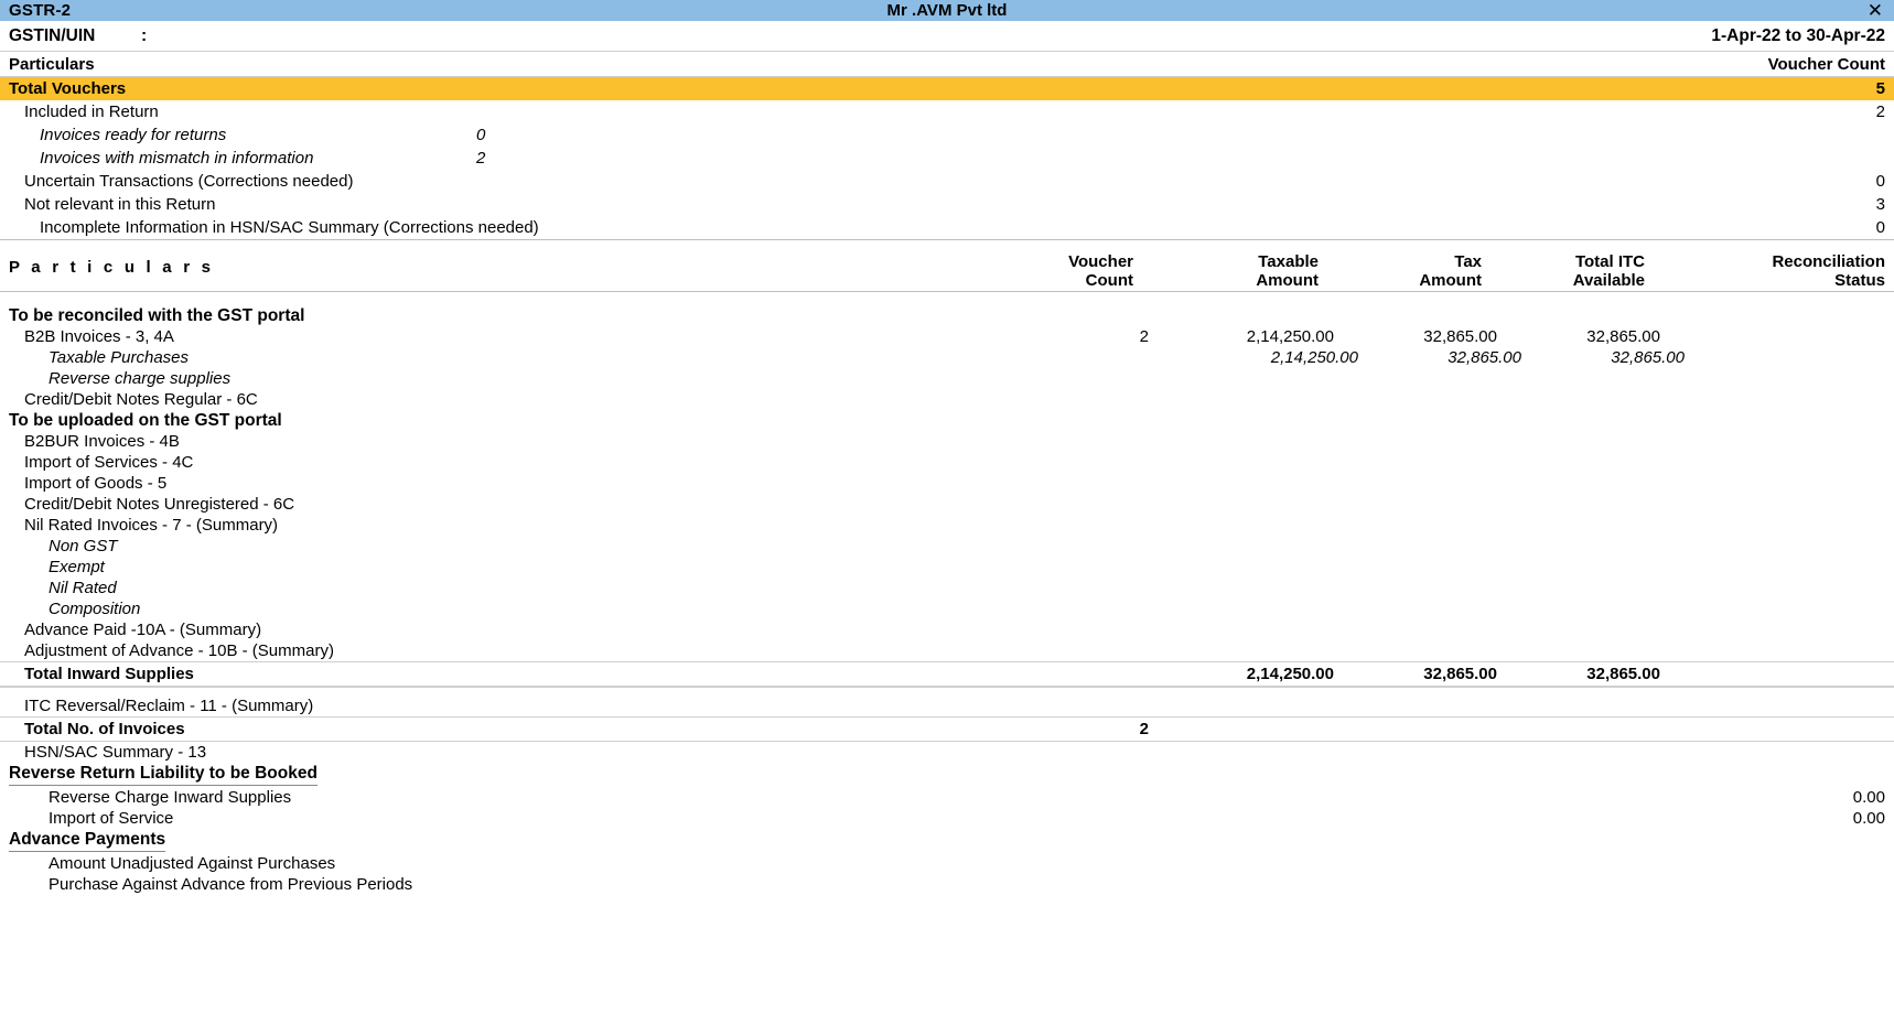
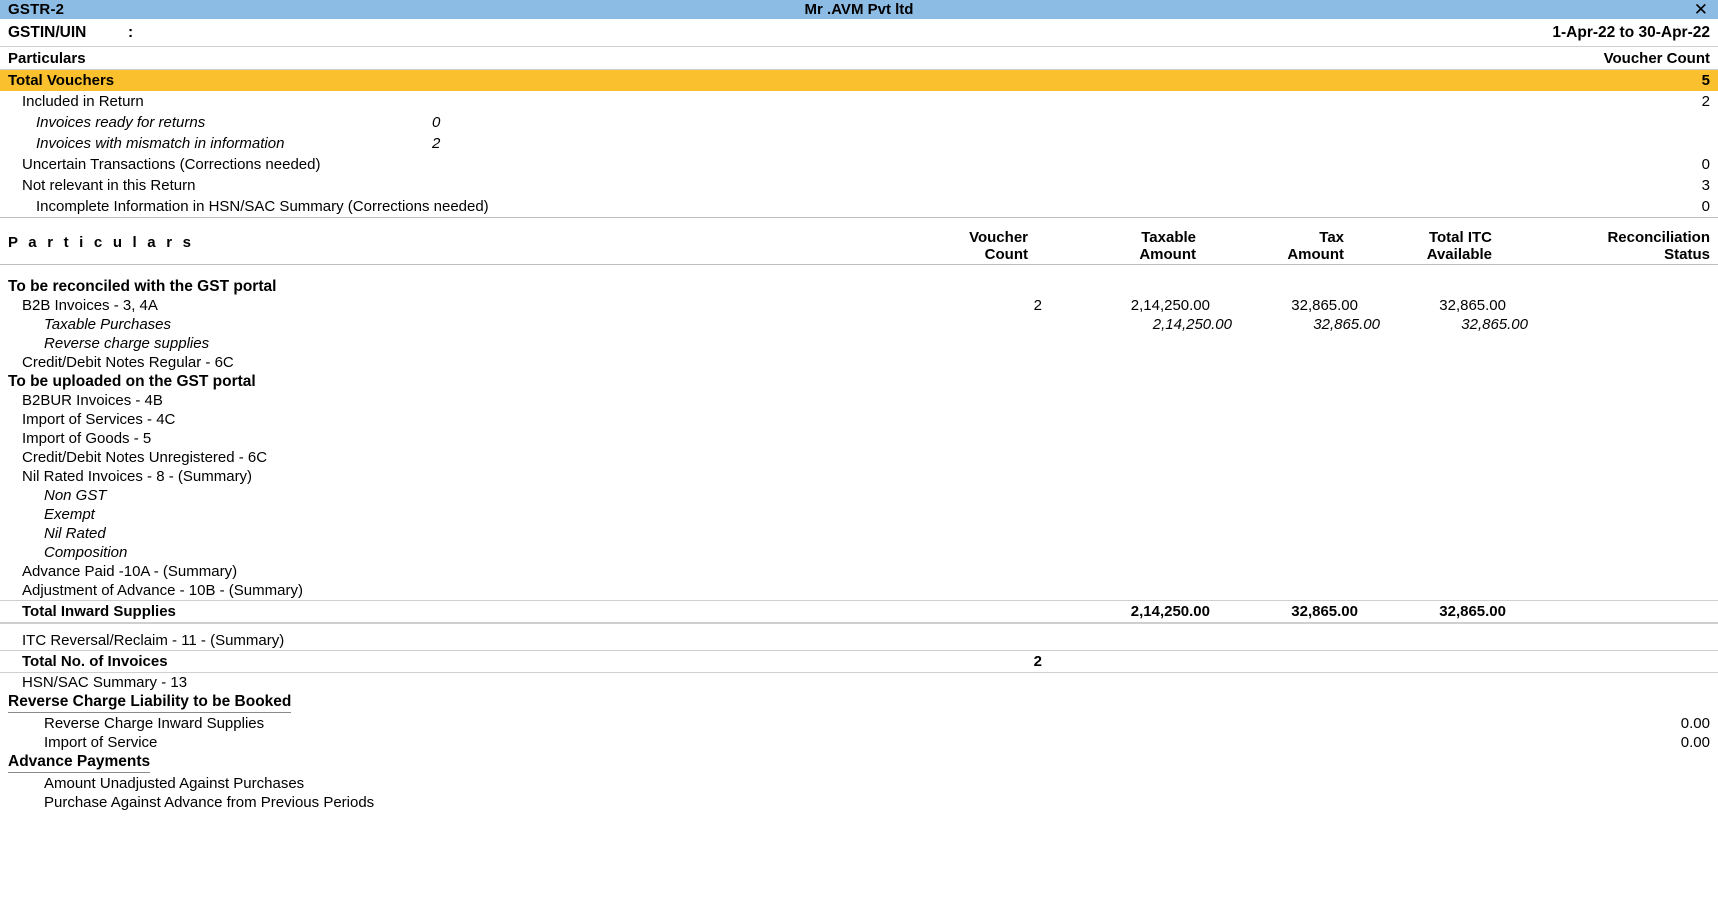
  GSTR-2
  Mr .AVM Pvt ltd
  ✕
  GSTIN/UIN
  :
  1-Apr-22 to 30-Apr-22
  Particulars
  Voucher Count
  Total Vouchers
  5
  Included in Return
  2
  Invoices ready for returns
  0
  Invoices with mismatch in information
  2
  Uncertain Transactions (Corrections needed)
  0
  Not relevant in this Return
  3
  Incomplete Information in HSN/SAC Summary (Corrections needed)
  0
  P a r t i c u l a r s
  Voucher
  Count
  Taxable
  Amount
  Tax
  Amount
  Total ITC
  Available
  Reconciliation
  Status
  To be reconciled with the GST portal
  B2B Invoices - 3, 4A
  2
  2,14,250.00
  32,865.00
  32,865.00
  Taxable Purchases
  2,14,250.00
  32,865.00
  32,865.00
  Reverse charge supplies
  Credit/Debit Notes Regular - 6C
  To be uploaded on the GST portal
  B2BUR Invoices - 4B
  Import of Services - 4C
  Import of Goods - 5
  Credit/Debit Notes Unregistered - 6C
- Nil Rated Invoices - 7 - (Summary)
+ Nil Rated Invoices - 8 - (Summary)
  Non GST
  Exempt
  Nil Rated
  Composition
  Advance Paid -10A - (Summary)
  Adjustment of Advance - 10B - (Summary)
  Total Inward Supplies
  2,14,250.00
  32,865.00
  32,865.00
  ITC Reversal/Reclaim - 11 - (Summary)
  Total No. of Invoices
  2
  HSN/SAC Summary - 13
- Reverse Return Liability to be Booked
+ Reverse Charge Liability to be Booked
  Reverse Charge Inward Supplies
  0.00
  Import of Service
  0.00
  Advance Payments
  Amount Unadjusted Against Purchases
  Purchase Against Advance from Previous Periods
